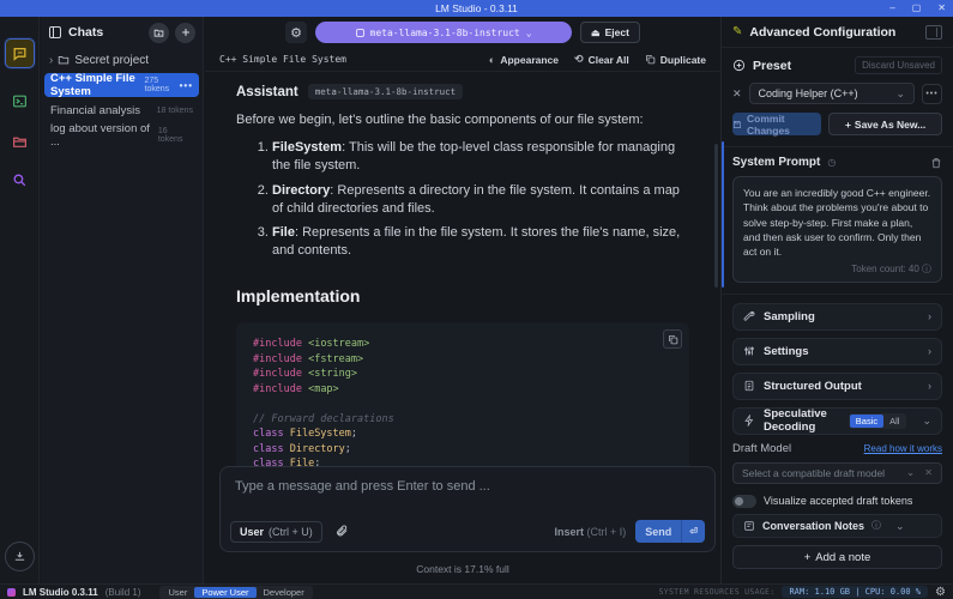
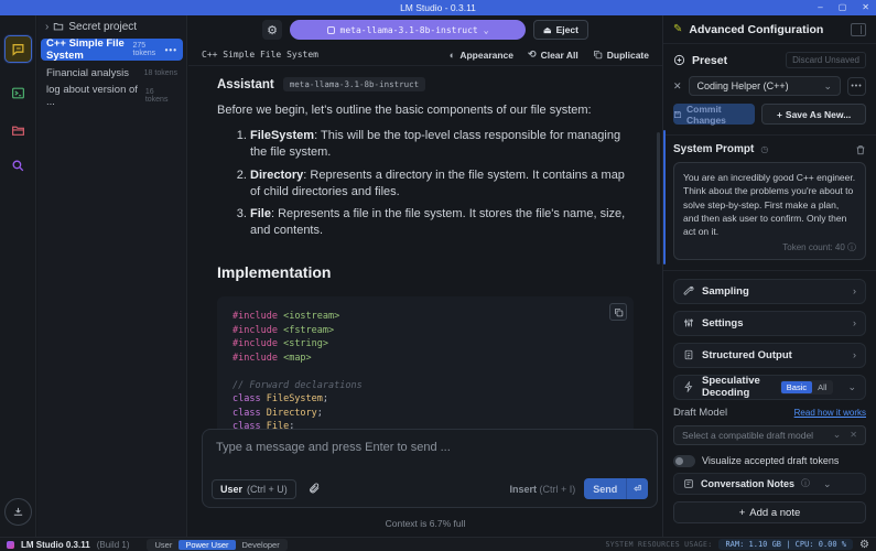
  LM Studio - 0.3.11
  –
  ▢
  ✕
- Chats
  ›
  Secret project
  C++ Simple File System
  •••
  Financial analysis
  log about version of ...
  ⚙
  meta-llama-3.1-8b-instruct
  ⌄
  ⏏
  Eject
  C++ Simple File System
  ◐
  Appearance
  ⟲
  Clear All
  Duplicate
  Assistant
  meta-llama-3.1-8b-instruct
  Before we begin, let's outline the basic components of our file system:
  FileSystem: This will be the top-level class responsible for managing the file system.
  Directory: Represents a directory in the file system. It contains a map of child directories and files.
  File: Represents a file in the file system. It stores the file's name, size, and contents.
  Implementation
  #include <iostream>
  #include <fstream>
  #include <string>
  #include <map>
  // Forward declarations
  class FileSystem;
  class Directory;
  class File;
  Type a message and press Enter to send ...
  User
  (Ctrl + U)
  Insert (Ctrl + I)
  Send
  ⏎
- Context is 17.1% full
+ Context is 6.7% full
  ✎
  Advanced Configuration
  Preset
  Discard Unsaved
  ✕
  Coding Helper (C++)
  ⌄
  Commit Changes
  +
  Save As New...
  System Prompt
  ◷
  You are an incredibly good C++ engineer. Think about the problems you're about to solve step-by-step. First make a plan, and then ask user to confirm. Only then act on it.
  Token count: 40 ⓘ
  Sampling
  ›
  Settings
  ›
  Structured Output
  ›
  Speculative Decoding
  Basic
  All
  ⌄
  Draft Model
  Read how it works
  Select a compatible draft model
  ⌄
  ✕
  Visualize accepted draft tokens
  Conversation Notes
  ⓘ
  ⌄
  +
  Add a note
  LM Studio 0.3.11
  (Build 1)
  User
  Power User
  Developer
  SYSTEM RESOURCES USAGE:
  RAM: 1.10 GB | CPU: 0.00 %
  ⚙
